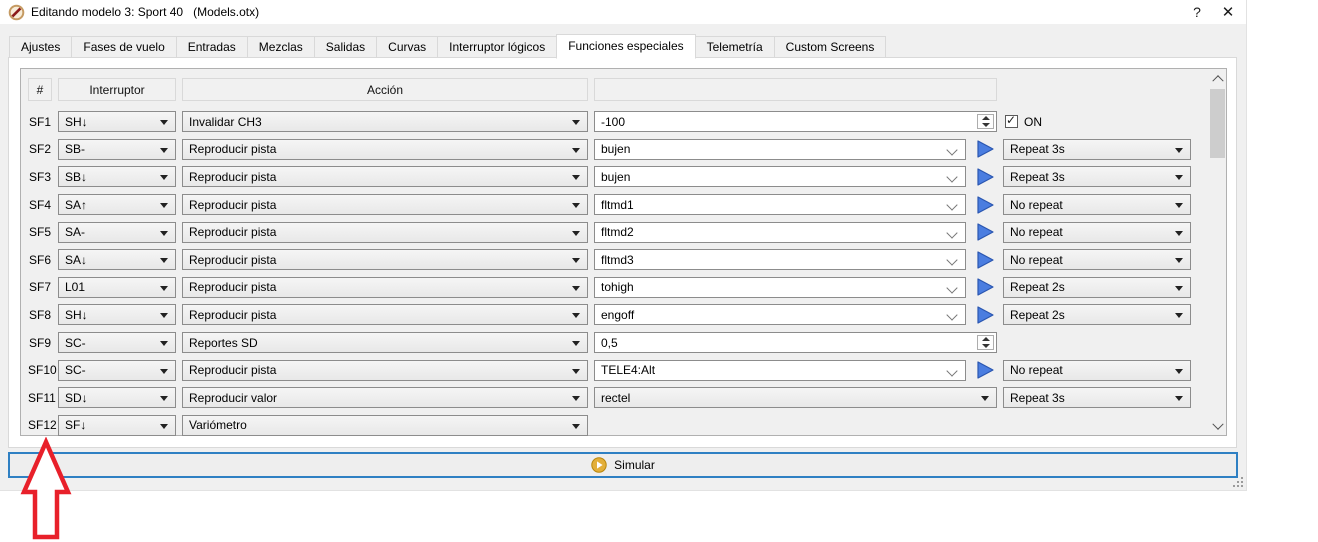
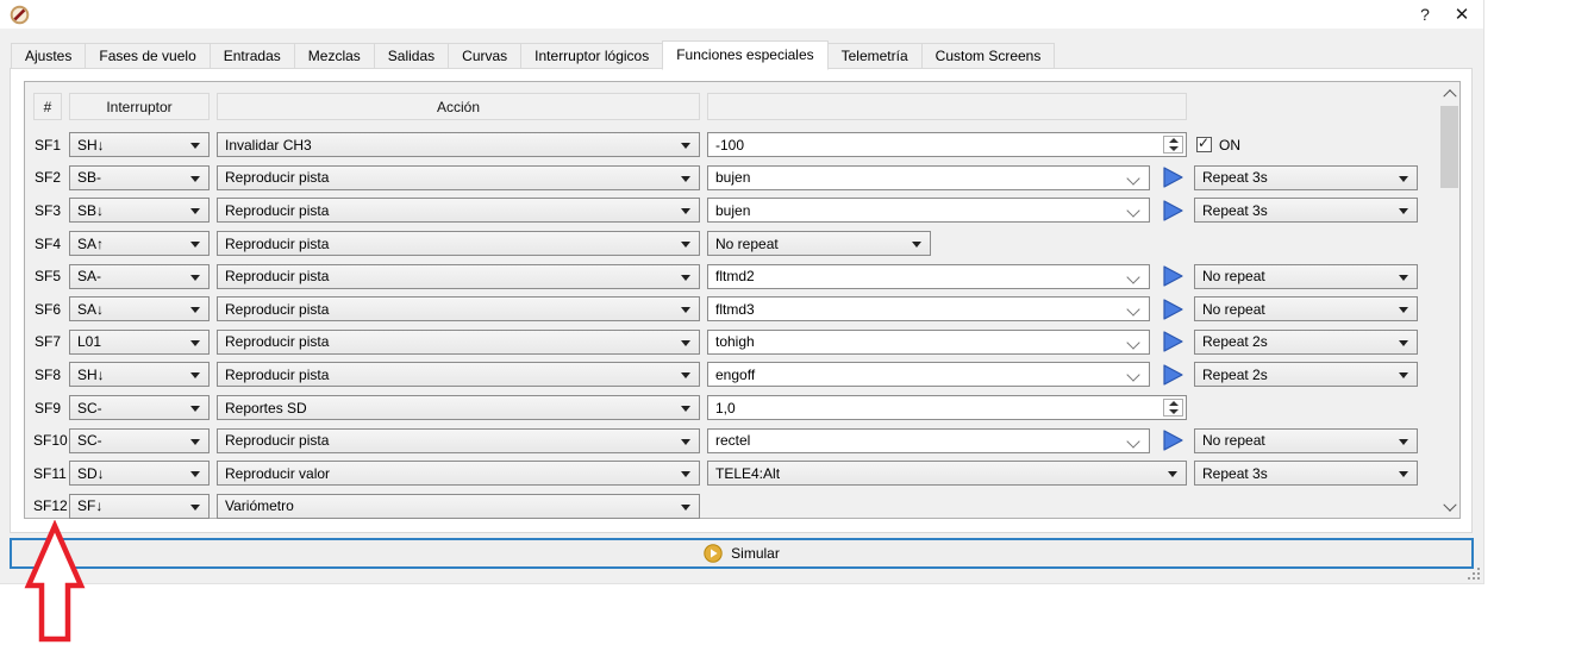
- Editando modelo 3: Sport 40 (Models.otx)
  ?
  ✕
  Ajustes
  Fases de vuelo
  Entradas
  Mezclas
  Salidas
  Curvas
  Interruptor lógicos
  Funciones especiales
  Telemetría
  Custom Screens
  #
  Interruptor
  Acción
  SF1
  SH↓
  Invalidar CH3
  -100
  ✓
  ON
  SF2
  SB-
  Reproducir pista
  bujen
  Repeat 3s
  SF3
  SB↓
  Reproducir pista
  bujen
  Repeat 3s
  SF4
  SA↑
  Reproducir pista
- fltmd1
  No repeat
  SF5
  SA-
  Reproducir pista
  fltmd2
  No repeat
  SF6
  SA↓
  Reproducir pista
  fltmd3
  No repeat
  SF7
  L01
  Reproducir pista
  tohigh
  Repeat 2s
  SF8
  SH↓
  Reproducir pista
  engoff
  Repeat 2s
  SF9
  SC-
  Reportes SD
- 0,5
+ 1,0
  SF10
  SC-
  Reproducir pista
- TELE4:Alt
+ rectel
  No repeat
  SF11
  SD↓
  Reproducir valor
- rectel
+ TELE4:Alt
  Repeat 3s
  SF12
  SF↓
  Variómetro
  Simular
